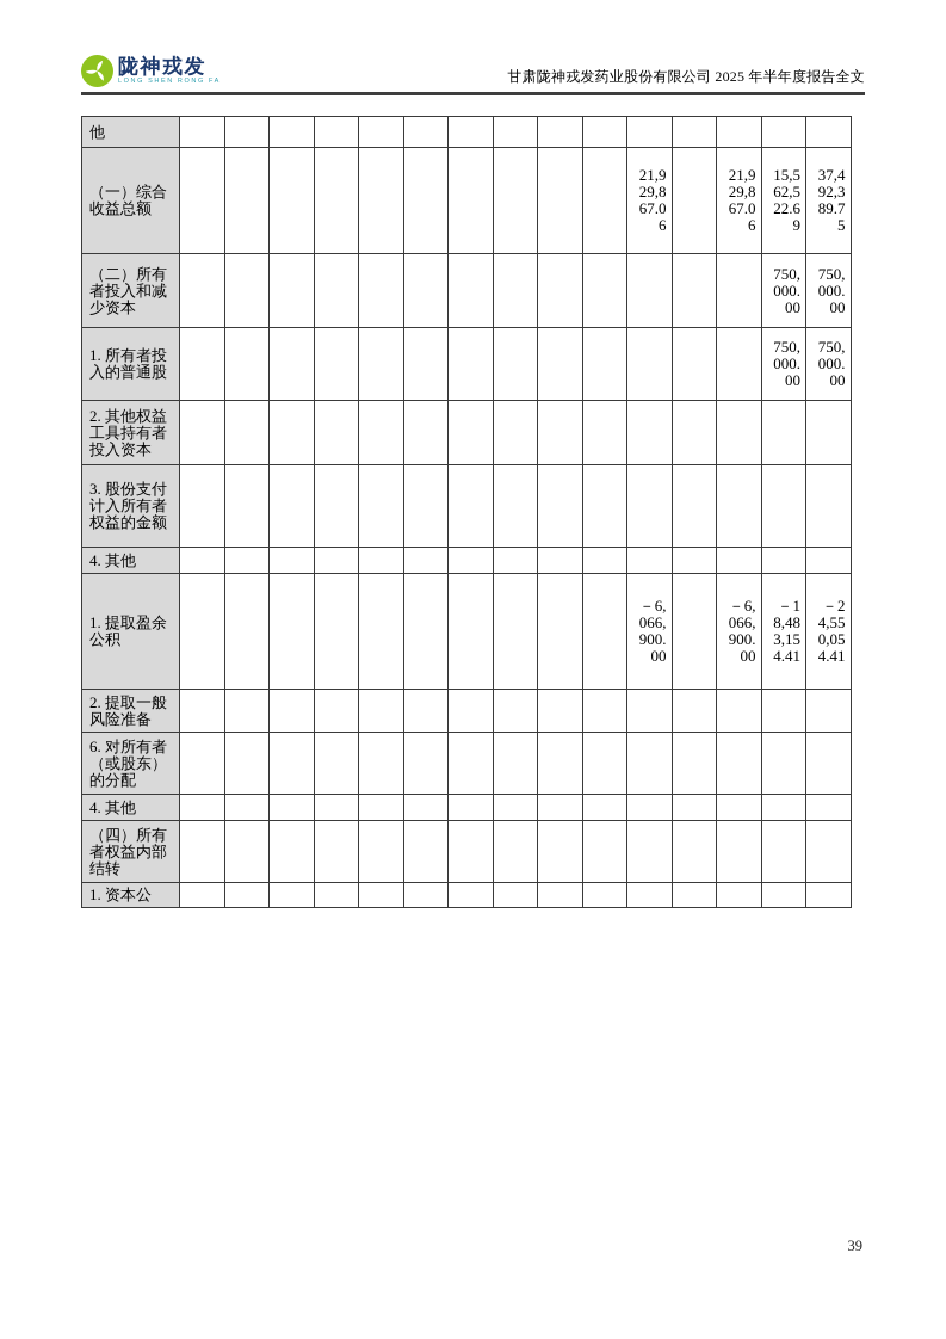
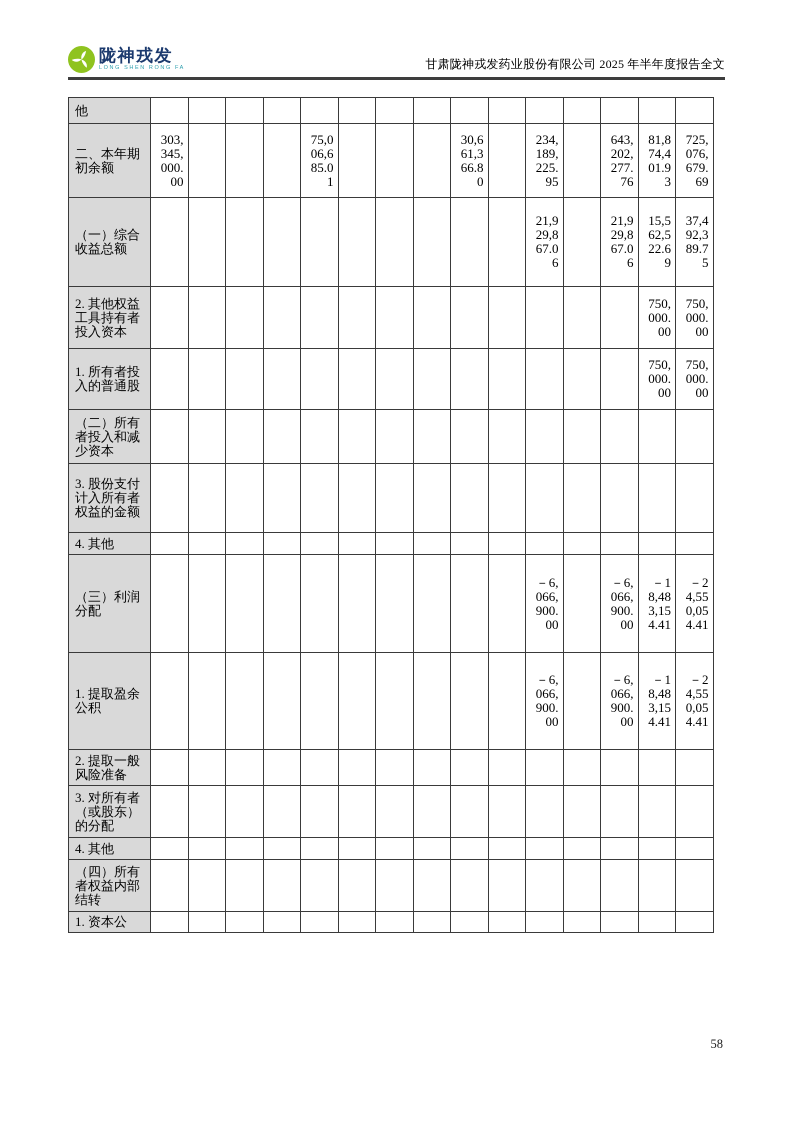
  陇神戎发
  甘肃陇神戎发药业股份有限公司 2025 年半年度报告全文
  他
+ 二、本年期初余额	303,345,000.00				75,006,685.01				30,661,366.80		234,189,225.95		643,202,277.76	81,874,401.93	725,076,679.69
  （一）综合收益总额											21,929,867.06		21,929,867.06	15,562,522.69	37,492,389.75
- （二）所有者投入和减少资本														750,000.00	750,000.00
+ 2. 其他权益工具持有者投入资本														750,000.00	750,000.00
  1. 所有者投入的普通股														750,000.00	750,000.00
- 2. 其他权益工具持有者投入资本
+ （二）所有者投入和减少资本
  3. 股份支付计入所有者权益的金额
  4. 其他
+ （三）利润分配											－6,066,900.00		－6,066,900.00	－18,483,154.41	－24,550,054.41
  1. 提取盈余公积											－6,066,900.00		－6,066,900.00	－18,483,154.41	－24,550,054.41
  2. 提取一般风险准备
- 6. 对所有者（或股东）的分配
+ 3. 对所有者（或股东）的分配
  4. 其他
  （四）所有者权益内部结转
  1. 资本公
- 39
+ 58
